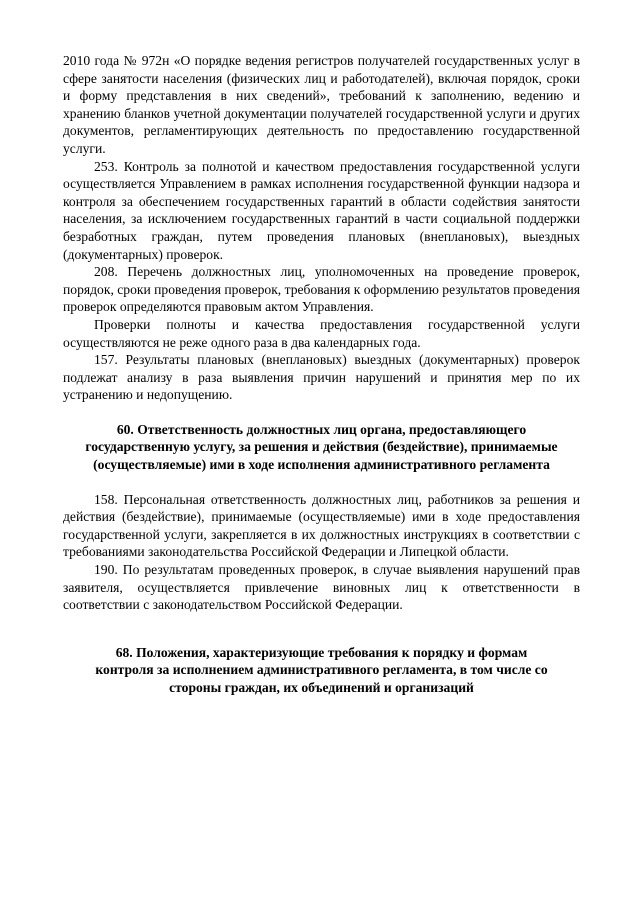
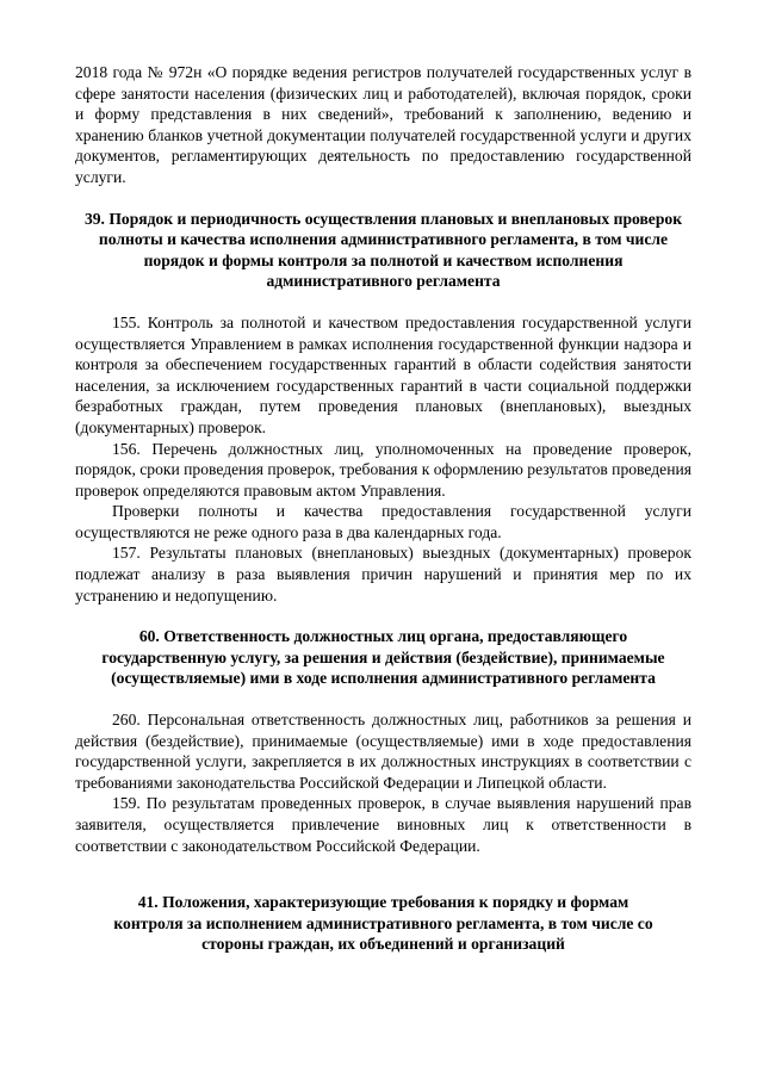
- 2010 года № 972н «О порядке ведения регистров получателей государственных услуг в сфере занятости населения (физических лиц и работодателей), включая порядок, сроки и форму представления в них сведений», требований к заполнению, ведению и хранению бланков учетной документации получателей государственной услуги и других документов, регламентирующих деятельность по предоставлению государственной услуги.
+ 2018 года № 972н «О порядке ведения регистров получателей государственных услуг в сфере занятости населения (физических лиц и работодателей), включая порядок, сроки и форму представления в них сведений», требований к заполнению, ведению и хранению бланков учетной документации получателей государственной услуги и других документов, регламентирующих деятельность по предоставлению государственной услуги.
+ 39. Порядок и периодичность осуществления плановых и внеплановых проверок полноты и качества исполнения административного регламента, в том числе порядок и формы контроля за полнотой и качеством исполнения административного регламента
- 253. Контроль за полнотой и качеством предоставления государственной услуги осуществляется Управлением в рамках исполнения государственной функции надзора и контроля за обеспечением государственных гарантий в области содействия занятости населения, за исключением государственных гарантий в части социальной поддержки безработных граждан, путем проведения плановых (внеплановых), выездных (документарных) проверок.
+ 155. Контроль за полнотой и качеством предоставления государственной услуги осуществляется Управлением в рамках исполнения государственной функции надзора и контроля за обеспечением государственных гарантий в области содействия занятости населения, за исключением государственных гарантий в части социальной поддержки безработных граждан, путем проведения плановых (внеплановых), выездных (документарных) проверок.
- 208. Перечень должностных лиц, уполномоченных на проведение проверок, порядок, сроки проведения проверок, требования к оформлению результатов проведения проверок определяются правовым актом Управления.
+ 156. Перечень должностных лиц, уполномоченных на проведение проверок, порядок, сроки проведения проверок, требования к оформлению результатов проведения проверок определяются правовым актом Управления.
  Проверки полноты и качества предоставления государственной услуги осуществляются не реже одного раза в два календарных года.
  157. Результаты плановых (внеплановых) выездных (документарных) проверок подлежат анализу в раза выявления причин нарушений и принятия мер по их устранению и недопущению.
  60. Ответственность должностных лиц органа, предоставляющего государственную услугу, за решения и действия (бездействие), принимаемые (осуществляемые) ими в ходе исполнения административного регламента
- 158. Персональная ответственность должностных лиц, работников за решения и действия (бездействие), принимаемые (осуществляемые) ими в ходе предоставления государственной услуги, закрепляется в их должностных инструкциях в соответствии с требованиями законодательства Российской Федерации и Липецкой области.
+ 260. Персональная ответственность должностных лиц, работников за решения и действия (бездействие), принимаемые (осуществляемые) ими в ходе предоставления государственной услуги, закрепляется в их должностных инструкциях в соответствии с требованиями законодательства Российской Федерации и Липецкой области.
- 190. По результатам проведенных проверок, в случае выявления нарушений прав заявителя, осуществляется привлечение виновных лиц к ответственности в соответствии с законодательством Российской Федерации.
+ 159. По результатам проведенных проверок, в случае выявления нарушений прав заявителя, осуществляется привлечение виновных лиц к ответственности в соответствии с законодательством Российской Федерации.
- 68. Положения, характеризующие требования к порядку и формам контроля за исполнением административного регламента, в том числе со стороны граждан, их объединений и организаций
+ 41. Положения, характеризующие требования к порядку и формам контроля за исполнением административного регламента, в том числе со стороны граждан, их объединений и организаций
